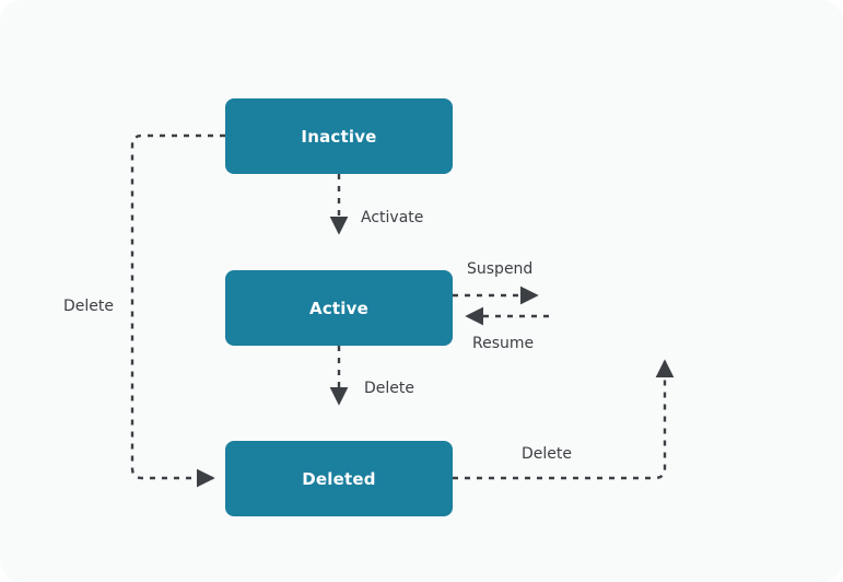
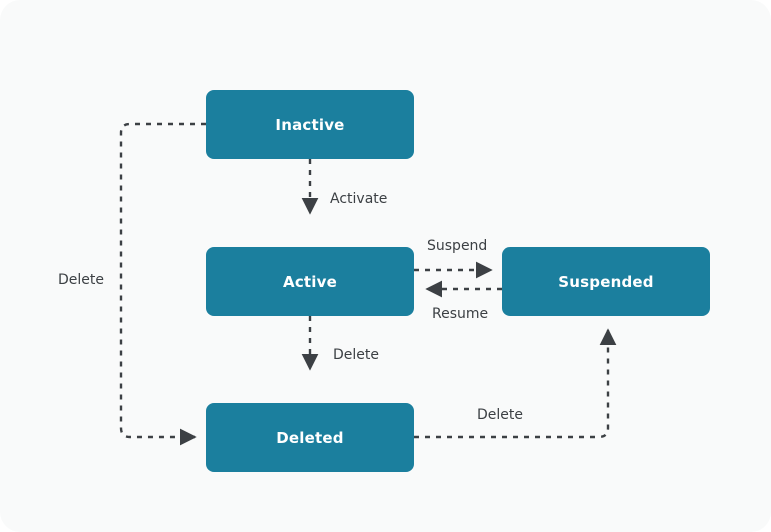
  Inactive
  Active
+ Suspended
  Deleted
  Activate
  Suspend
  Resume
  Delete
  Delete
  Delete
